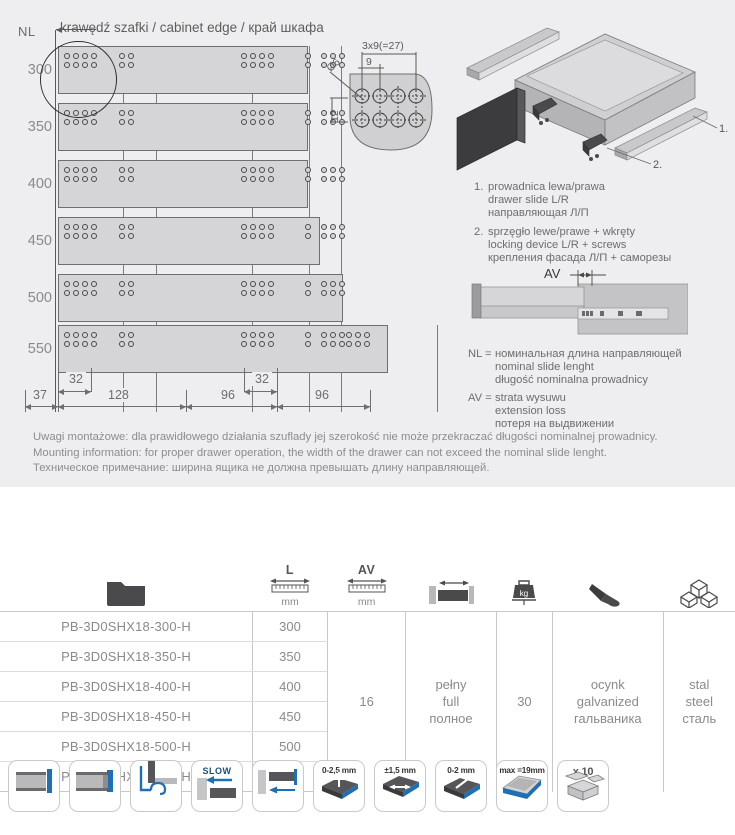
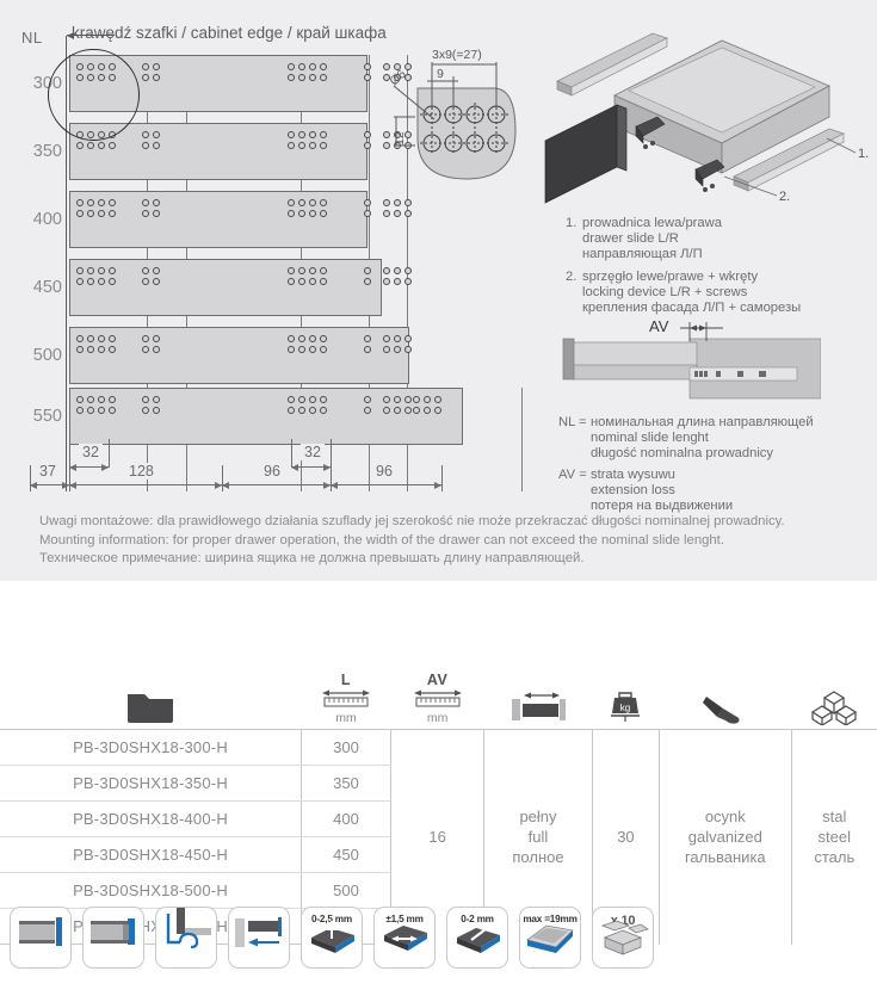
  NL
  krawędź szafki / cabinet edge / край шкафа
  300
  350
  400
  450
  500
  550
  32
  32
  37
  128
  96
  96
  3x9(=27)
  9
  1.
  2.
  1.
  prowadnica lewa/prawa
  drawer slide L/R
  направляющая Л/П
  2.
  sprzęgło lewe/prawe + wkręty
  locking device L/R + screws
  крепления фасада Л/П + саморезы
  AV
  NL =
  номинальная длина направляющей
  nominal slide lenght
  długość nominalna prowadnicy
  AV =
  strata wysuwu
  extension loss
  потеря на выдвижении
  Uwagi montażowe: dla prawidłowego działania szuflady jej szerokość nie może przekraczać długości nominalnej prowadnicy.
  Mounting information: for proper drawer operation, the width of the drawer can not exceed the nominal slide lenght.
  Техническое примечание: ширина ящика не должна превышать длину направляющей.
  	L mm	AV mm		kg
  PB-3D0SHX18-300-H	300	16	pełnyfullполное	30	ocynkgalvanizedгальваника	stalsteelсталь
  PB-3D0SHX18-350-H	350
  PB-3D0SHX18-400-H	400
  PB-3D0SHX18-450-H	450
  PB-3D0SHX18-500-H	500
- SLOW
  0-2,5 mm
  ±1,5 mm
  0-2 mm
  max =19mm
  x 10
